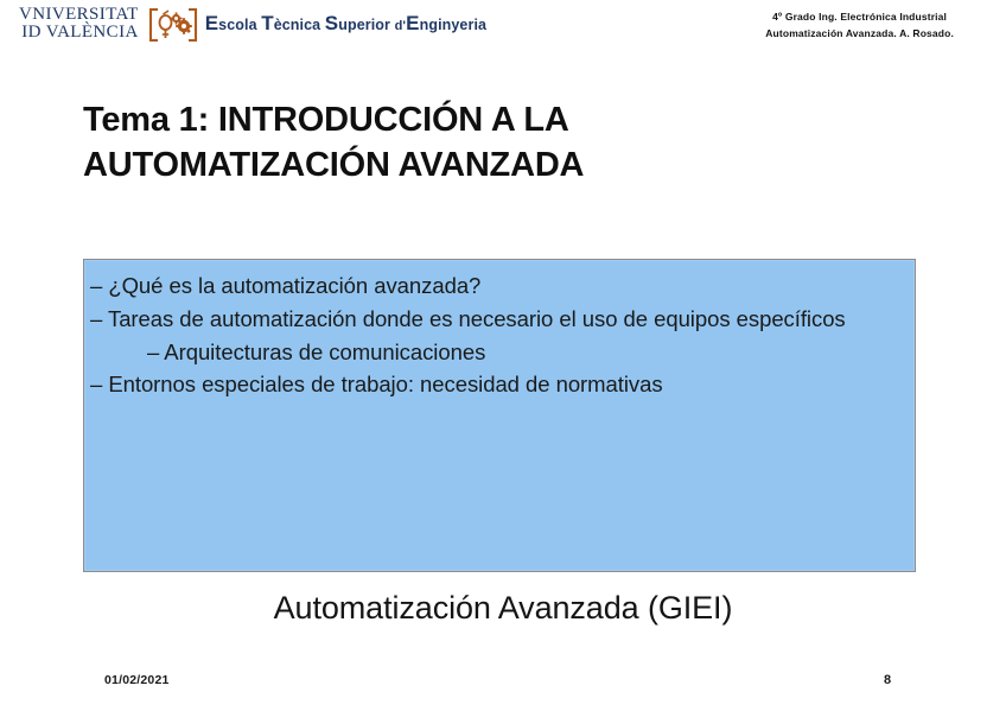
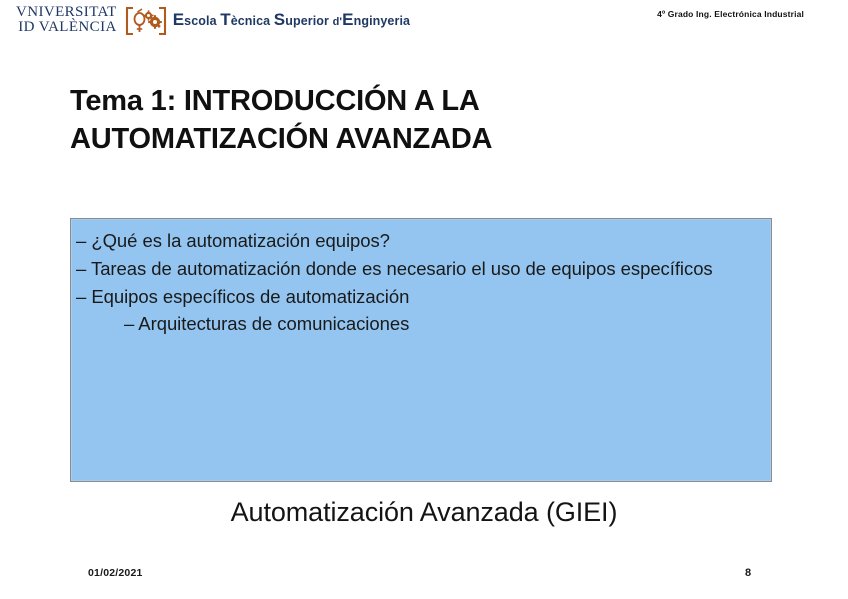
  VNIVERSITAT
  ID VALÈNCIA
  Escola Tècnica Superior d'Enginyeria
  4º Grado Ing. Electrónica Industrial
- Automatización Avanzada. A. Rosado.
  Tema 1: INTRODUCCIÓN A LA
  AUTOMATIZACIÓN AVANZADA
- – ¿Qué es la automatización avanzada?
+ – ¿Qué es la automatización equipos?
  – Tareas de automatización donde es necesario el uso de equipos específicos
+ – Equipos específicos de automatización
  – Arquitecturas de comunicaciones
- – Entornos especiales de trabajo: necesidad de normativas
  Automatización Avanzada (GIEI)
  01/02/2021
  8
